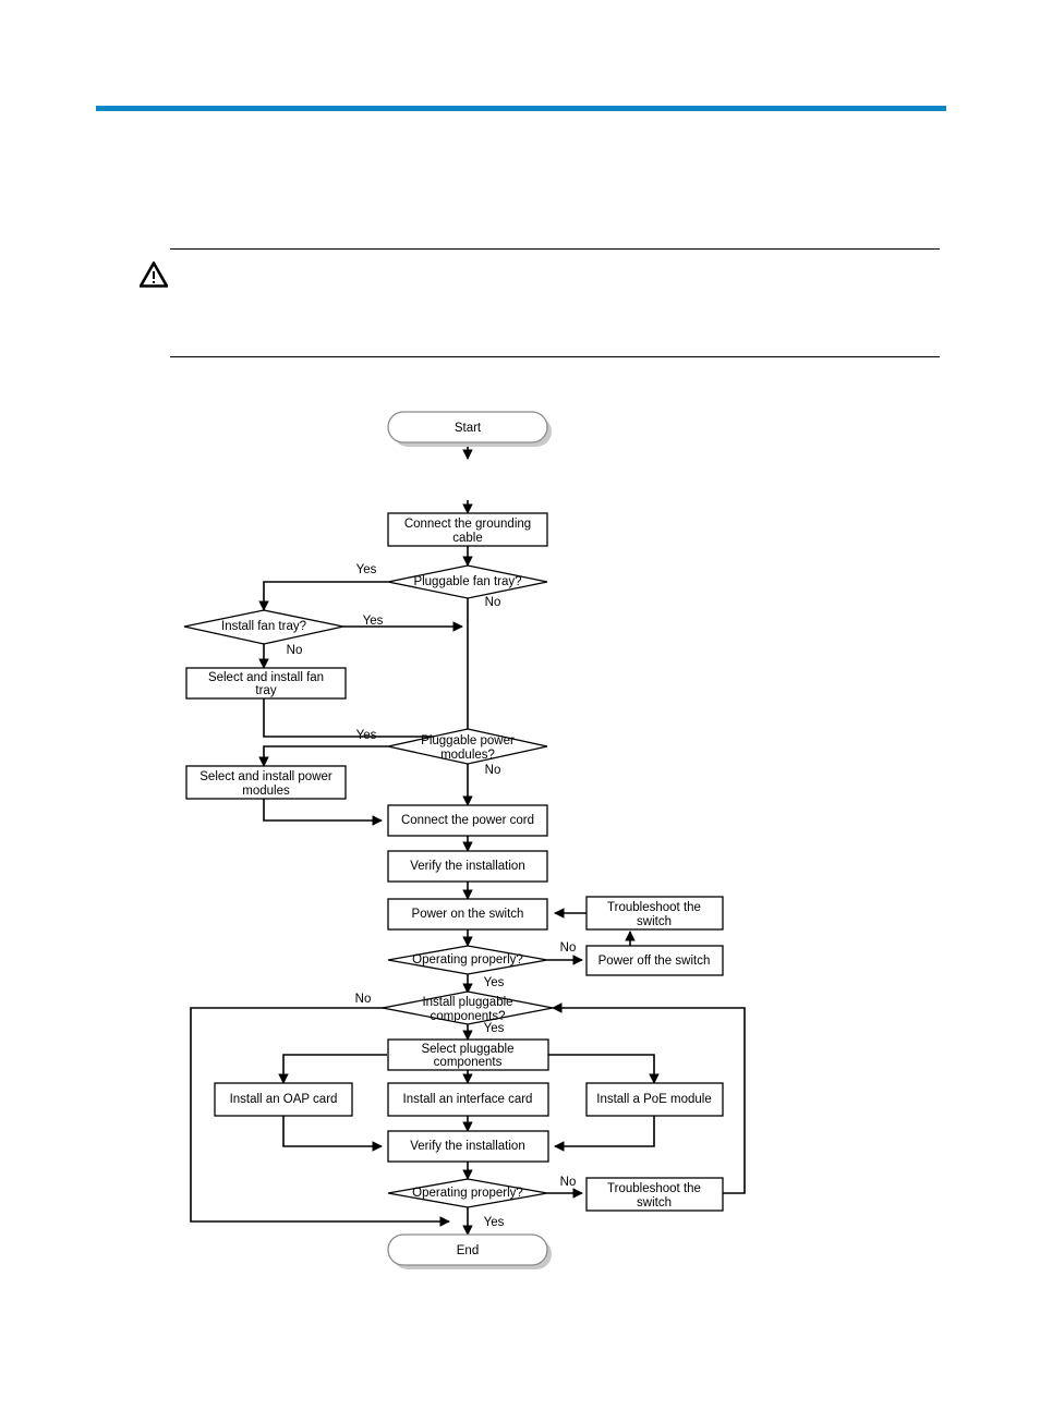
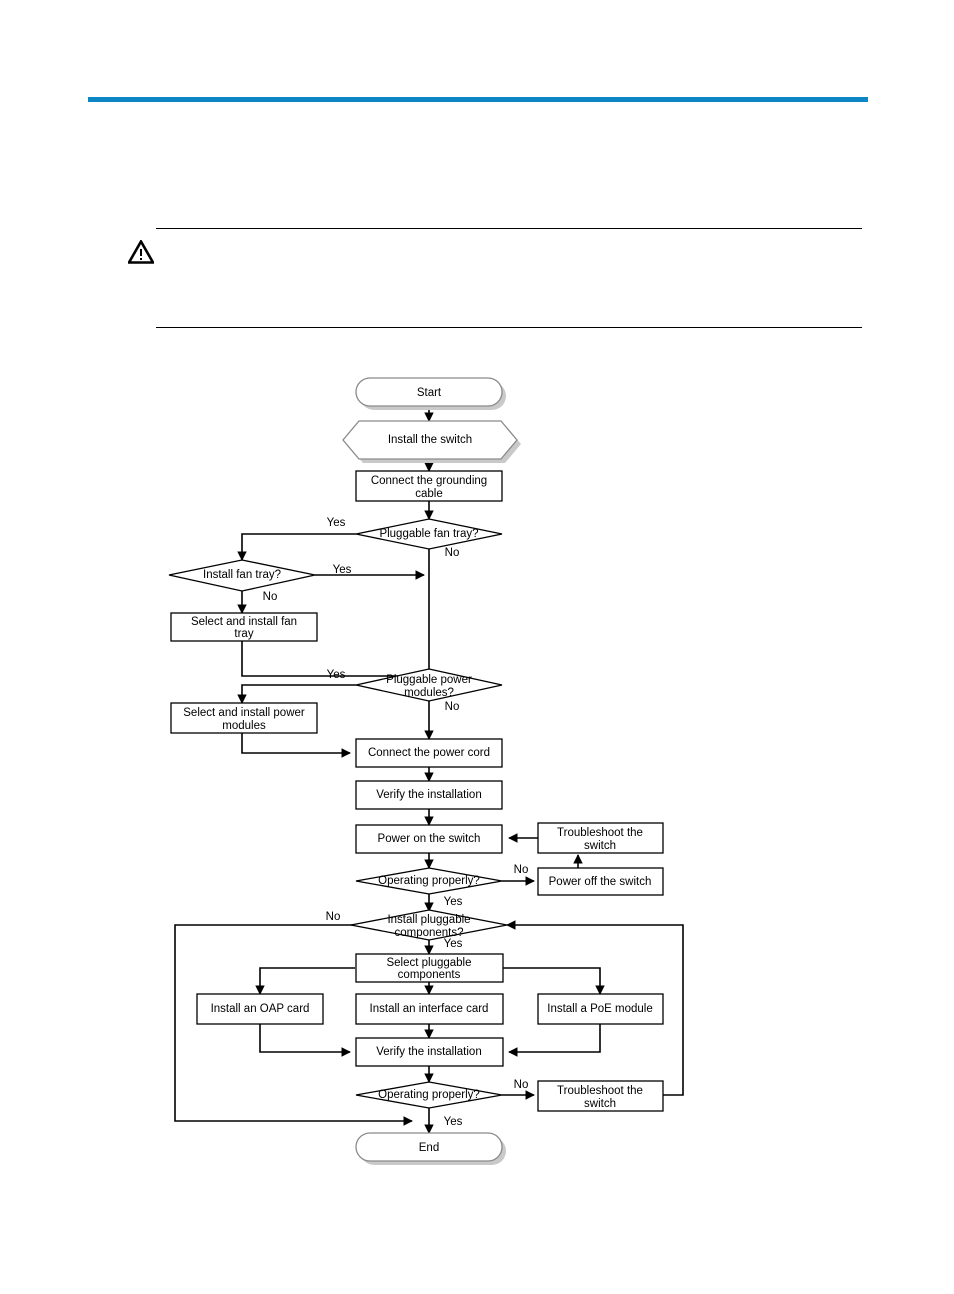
  Yes
  No
  Yes
  No
  Yes
  No
  No
  Yes
  No
  Yes
  No
  Yes
  Start
+ Install the switch
  Connect the grounding
  cable
  Pluggable fan tray?
  Install fan tray?
  Select and install fan
  tray
  Pluggable power
  modules?
  Select and install power
  modules
  Connect the power cord
  Verify the installation
  Power on the switch
  Troubleshoot the
  switch
  Operating properly?
  Power off the switch
  Install pluggable
  components?
  Select pluggable
  components
  Install an OAP card
  Install an interface card
  Install a PoE module
  Verify the installation
  Operating properly?
  Troubleshoot the
  switch
  End
